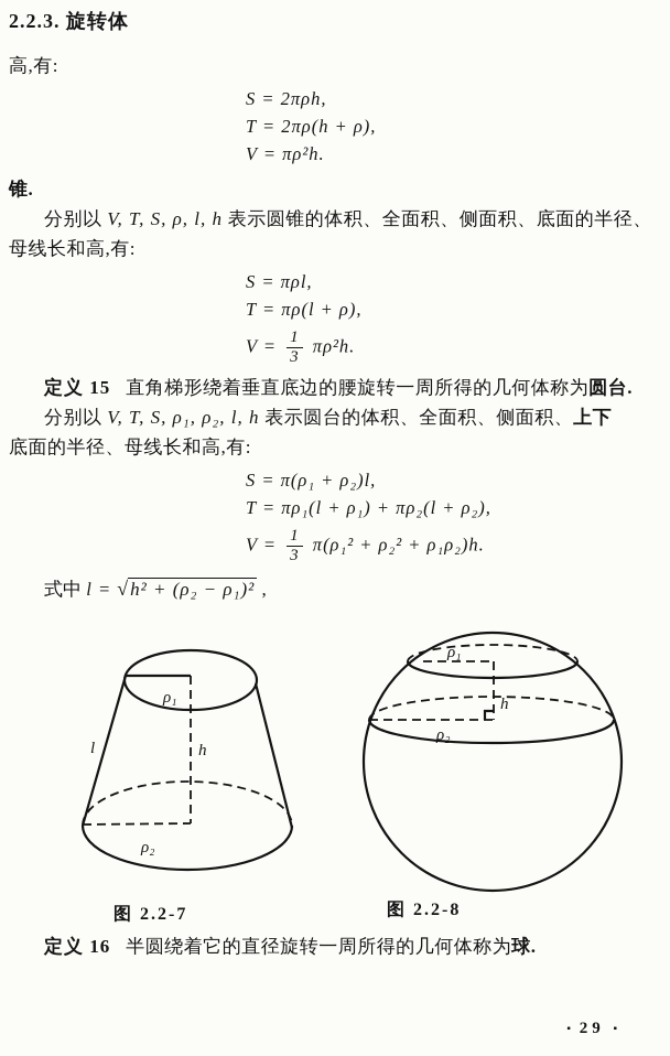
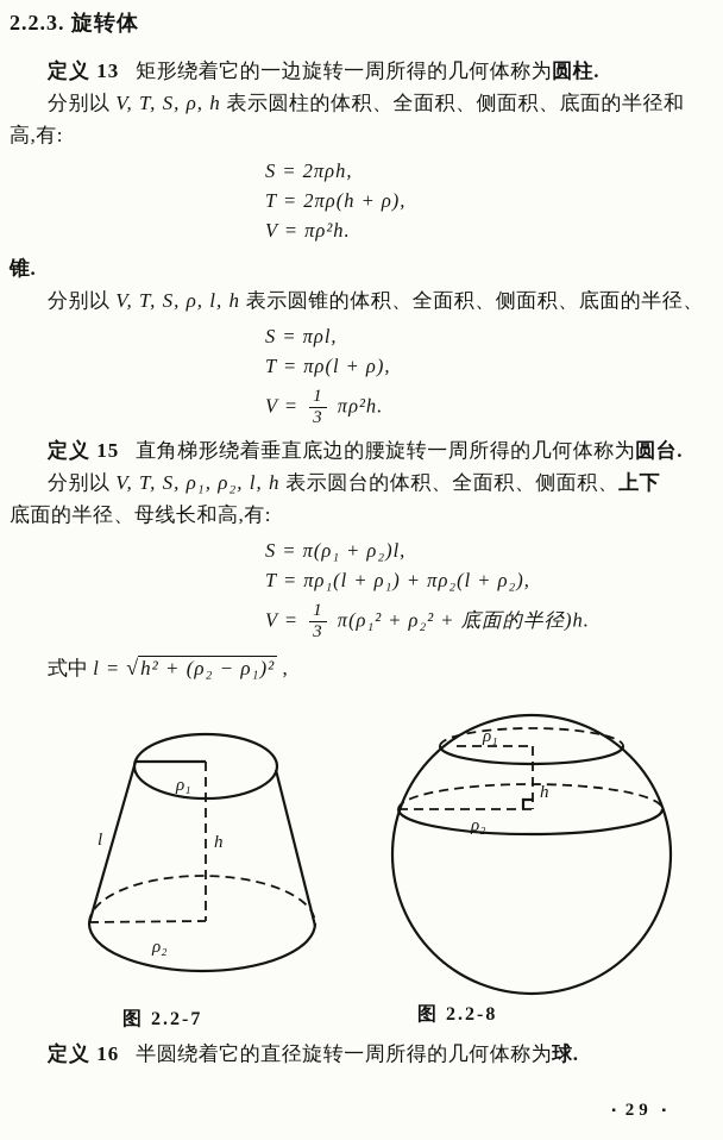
  2.2.3. 旋转体
+ 定义 13 矩形绕着它的一边旋转一周所得的几何体称为圆柱.
+ 分别以 V, T, S, ρ, h 表示圆柱的体积、全面积、侧面积、底面的半径和
  高,有:
  S = 2πρh,
  T = 2πρ(h + ρ),
  V = πρ²h.
  锥.
  分别以 V, T, S, ρ, l, h 表示圆锥的体积、全面积、侧面积、底面的半径、
- 母线长和高,有:
  S = πρl,
  T = πρ(l + ρ),
  V =
  1
  3
  πρ²h.
  定义 15 直角梯形绕着垂直底边的腰旋转一周所得的几何体称为圆台.
  分别以 V, T, S, ρ₁, ρ₂, l, h 表示圆台的体积、全面积、侧面积、上下
  底面的半径、母线长和高,有:
  S = π(ρ₁ + ρ₂)l,
  T = πρ₁(l + ρ₁) + πρ₂(l + ρ₂),
  V =
  1
  3
- π(ρ₁² + ρ₂² + ρ₁ρ₂)h.
+ π(ρ₁² + ρ₂² + 底面的半径)h.
  式中 l = √h² + (ρ₂ − ρ₁)² ,
  ρ₁
  l
  h
  ρ₂
  ρ₁
  h
  ρ₂
  图 2.2-7
  图 2.2-8
  定义 16 半圆绕着它的直径旋转一周所得的几何体称为球.
  ▪ 29 ▪
